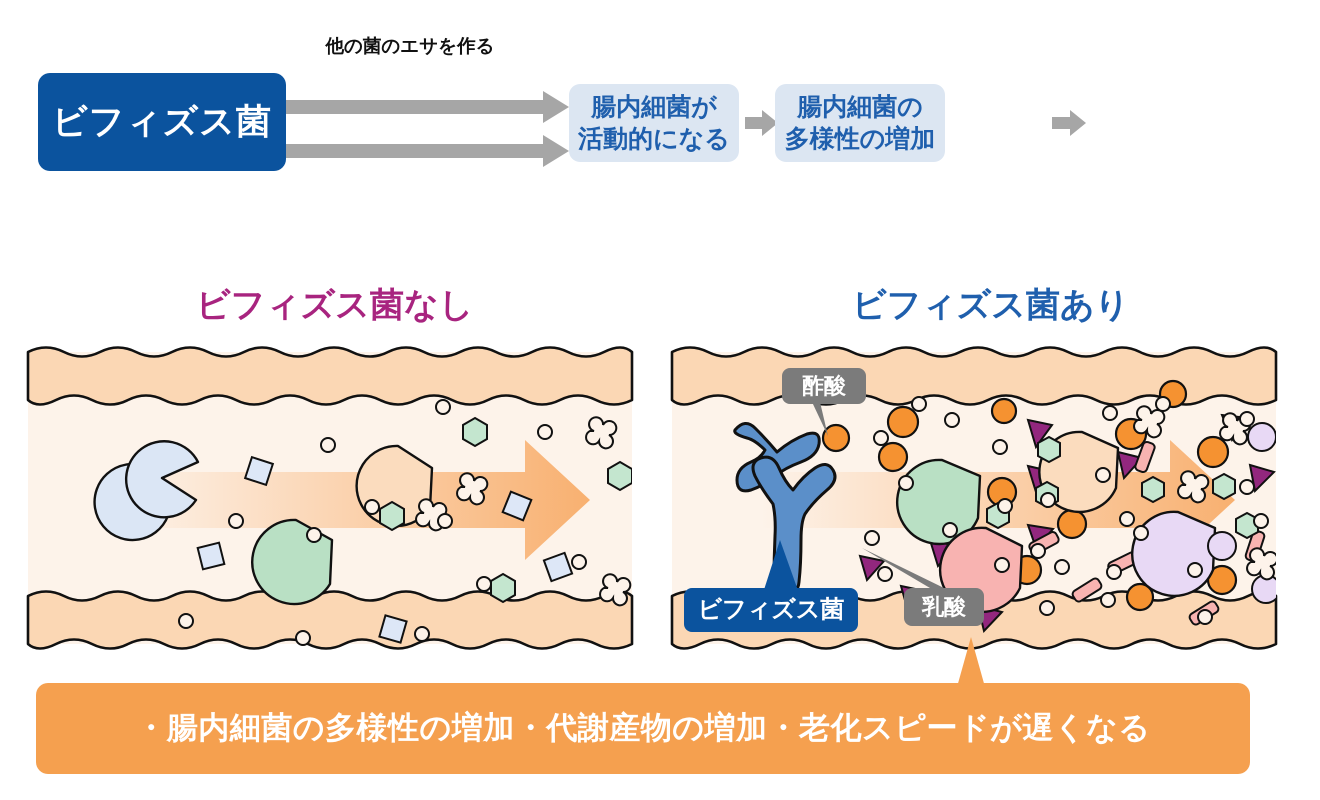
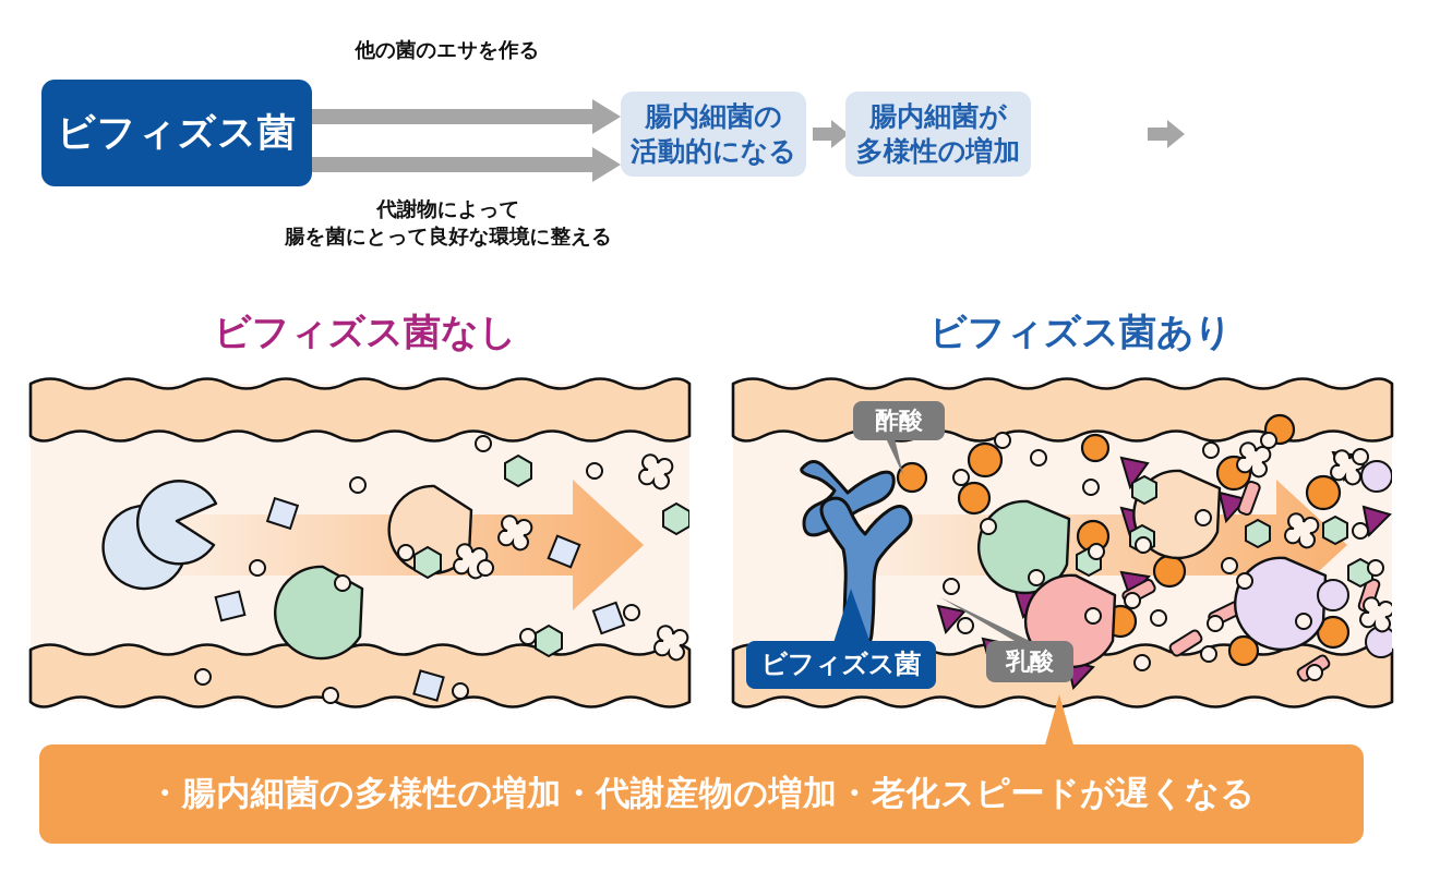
  ビフィズス菌
  他の菌のエサを作る
+ 代謝物によって
+ 腸を菌にとって良好な環境に整える
- 腸内細菌が
+ 腸内細菌の
  活動的になる
- 腸内細菌の
+ 腸内細菌が
  多様性の増加
  ビフィズス菌なし
  ビフィズス菌あり
  酢酸
  乳酸
  ビフィズス菌
  ・腸内細菌の多様性の増加・代謝産物の増加・老化スピードが遅くなる
